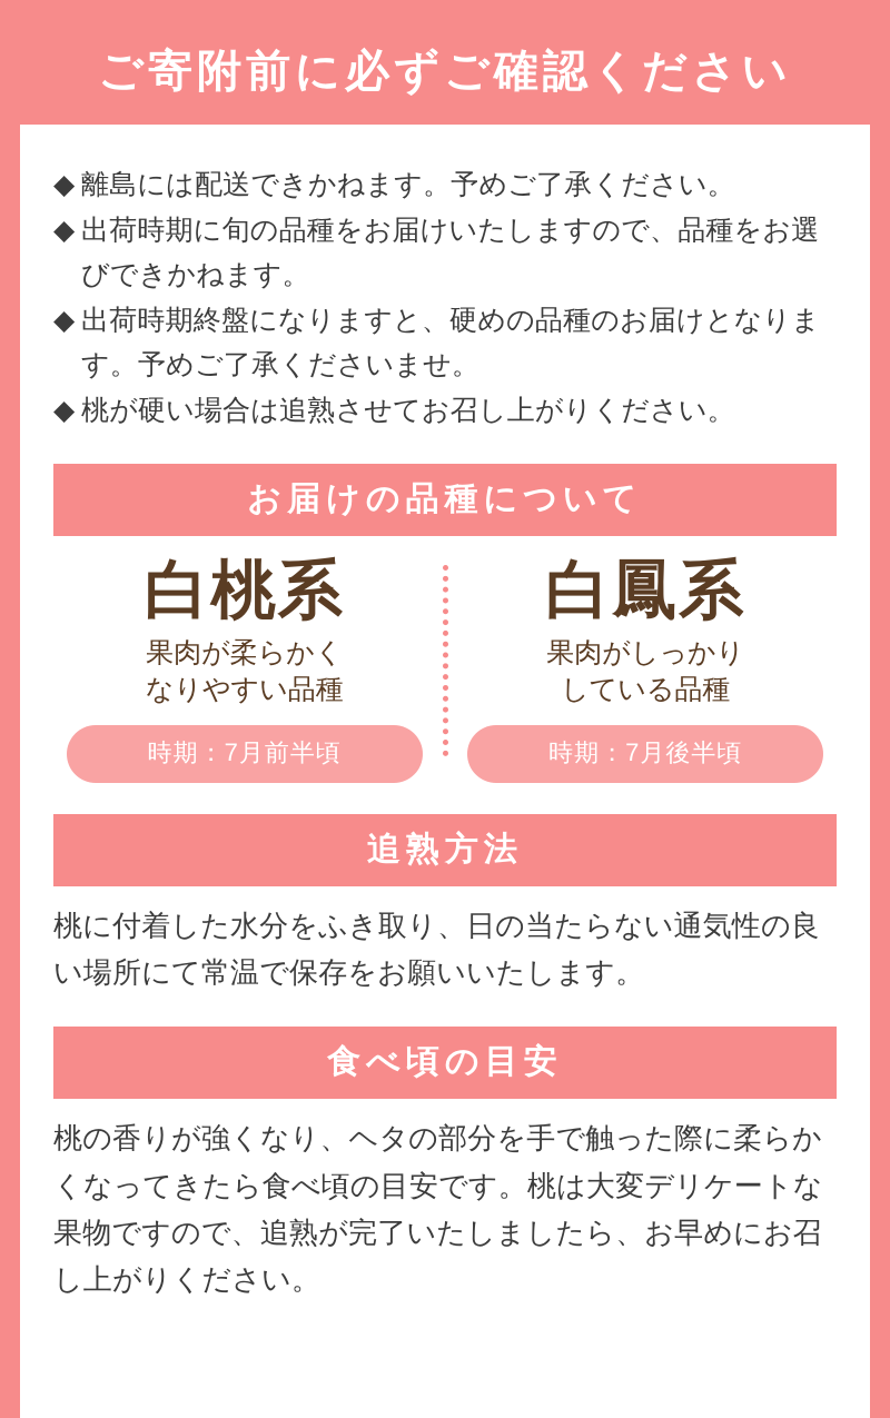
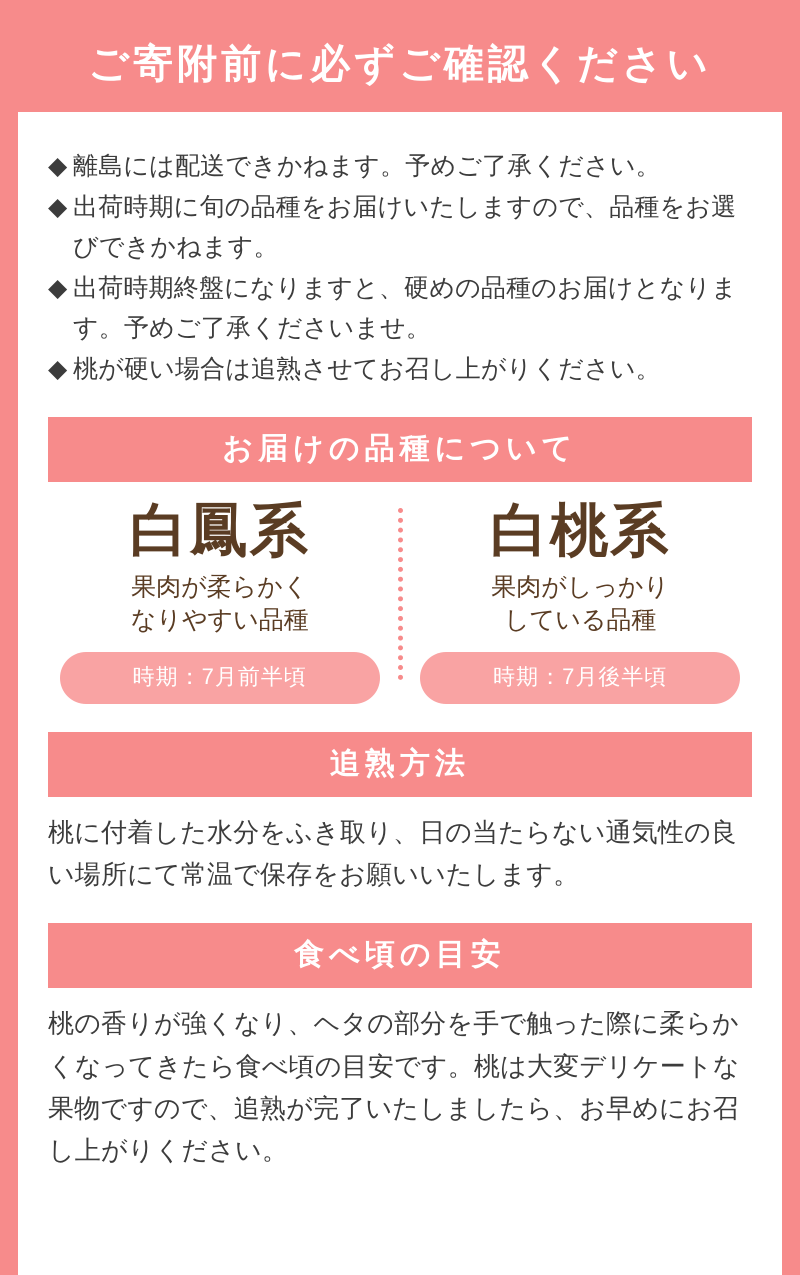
  ご寄附前に必ずご確認ください
  ◆
  離島には配送できかねます。予めご了承ください。
  ◆
  出荷時期に旬の品種をお届けいたしますので、品種をお選びできかねます。
  ◆
  出荷時期終盤になりますと、硬めの品種のお届けとなります。予めご了承くださいませ。
  ◆
  桃が硬い場合は追熟させてお召し上がりください。
  お届けの品種について
- 白桃系
+ 白鳳系
  果肉が柔らかく
  なりやすい品種
  時期：7月前半頃
- 白鳳系
+ 白桃系
  果肉がしっかり
  している品種
  時期：7月後半頃
  追熟方法
  桃に付着した水分をふき取り、日の当たらない通気性の良い場所にて常温で保存をお願いいたします。
  食べ頃の目安
  桃の香りが強くなり、ヘタの部分を手で触った際に柔らかくなってきたら食べ頃の目安です。桃は大変デリケートな果物ですので、追熟が完了いたしましたら、お早めにお召し上がりください。
